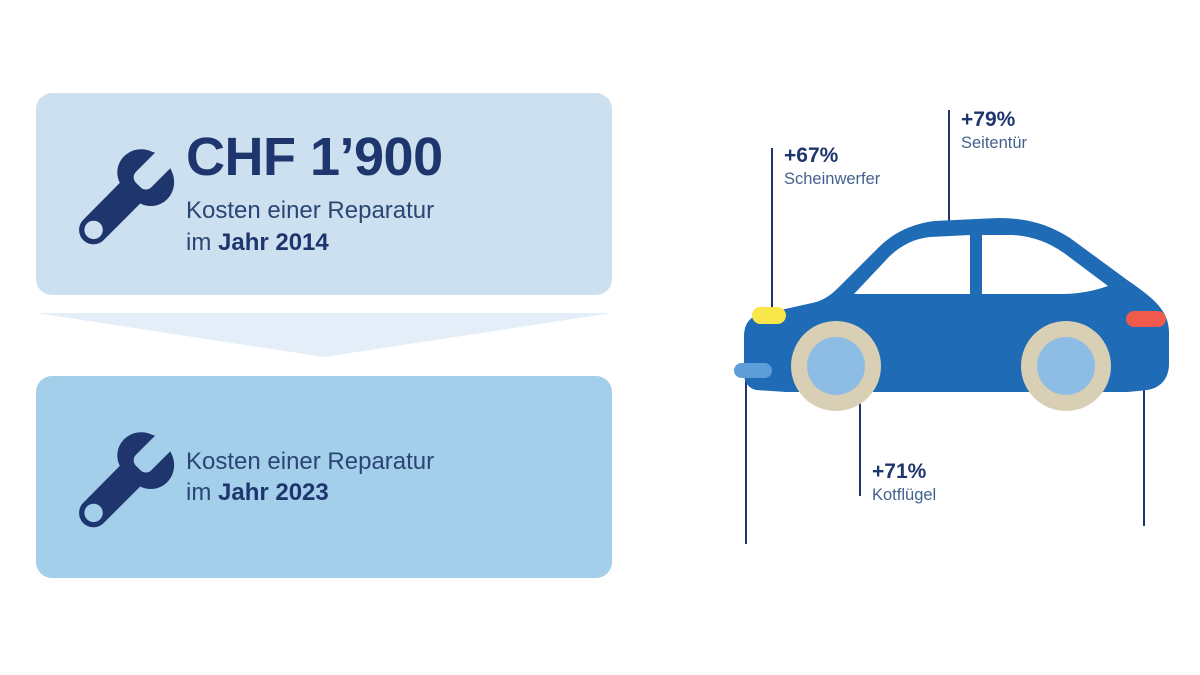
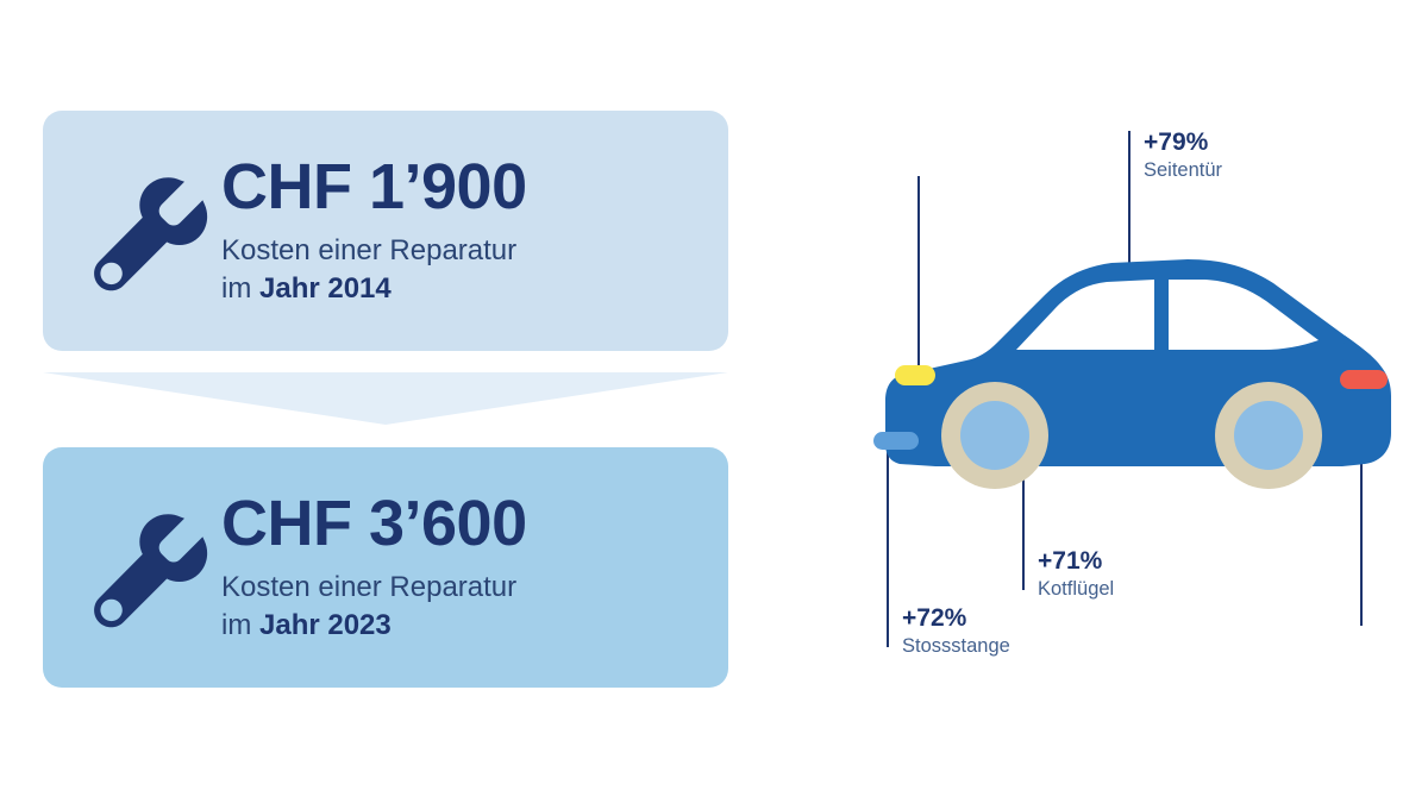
  CHF 1’900
  Kosten einer Reparatur
  im Jahr 2014
+ CHF 3’600
  Kosten einer Reparatur
  im Jahr 2023
- +67%
- Scheinwerfer
  +79%
  Seitentür
  +71%
  Kotflügel
+ +72%
+ Stossstange
